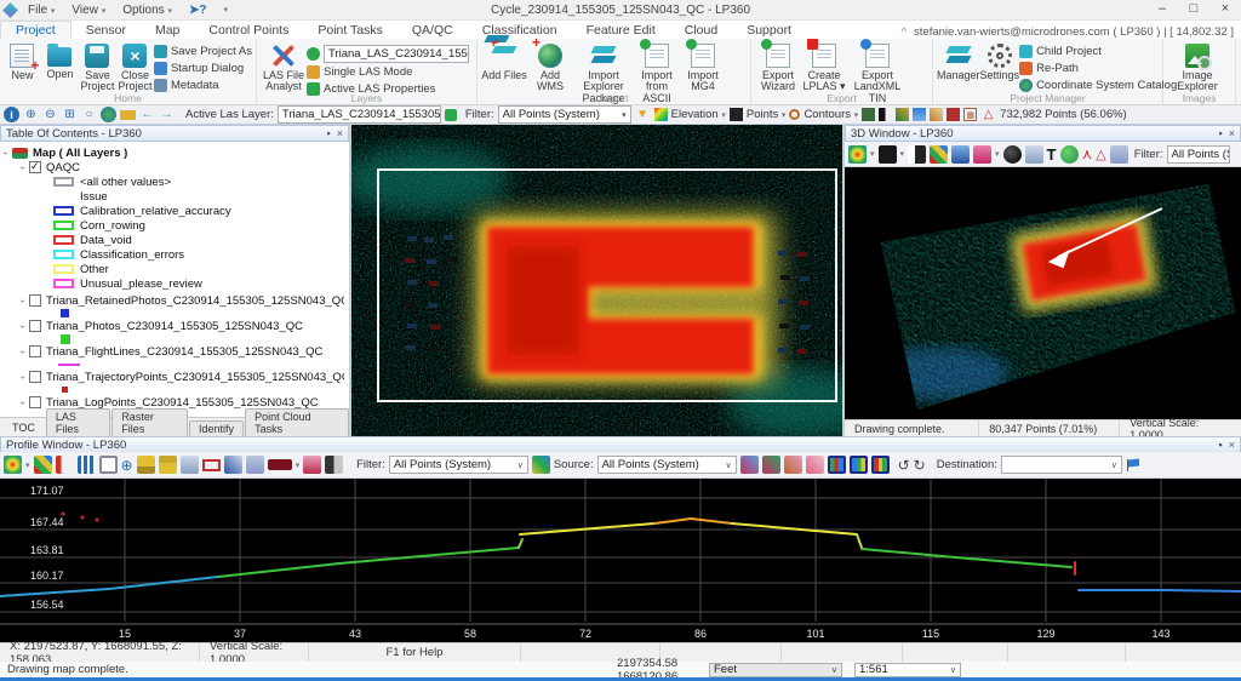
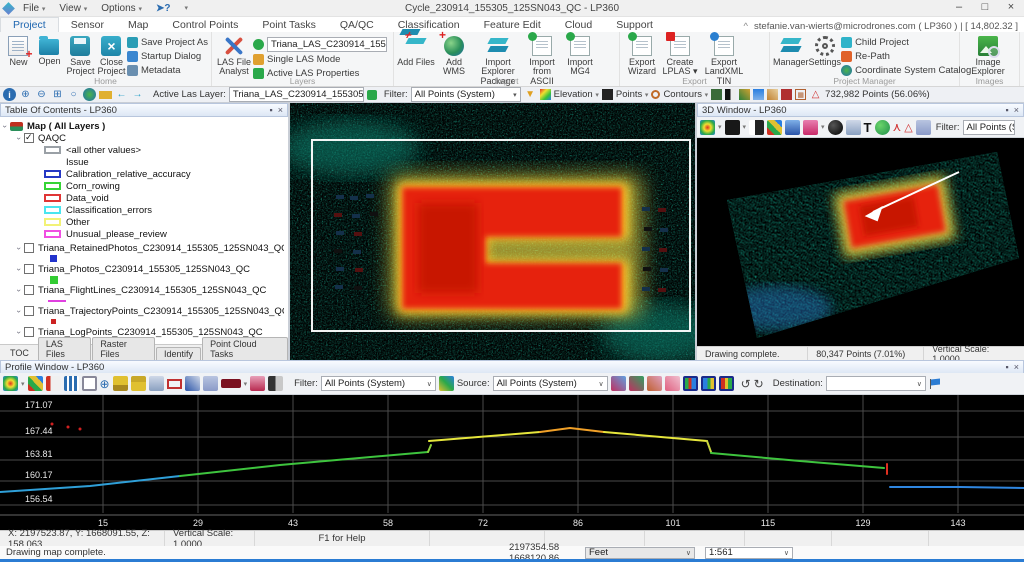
  File
  View
  Options
  ➤?
  Cycle_230914_155305_125SN043_QC - LP360
  –
  □
  ×
  Project
  Sensor
  Map
  Control Points
  Point Tasks
  QA/QC
  Classification
  Feature Edit
  Cloud
  Support
  ^
  stefanie.van-wierts@microdrones.com ( LP360 ) | [ 14,802.32 ]
  New
  Open
  Save Project
  Close Project
  Save Project As
  Startup Dialog
  Metadata
  Home
  LAS File Analyst
  Triana_LAS_C230914_155
  Single LAS Mode
  Active LAS Properties
  Layers
  Add Files
  Add WMS
  Import Explorer Package
  Import from ASCII
  Import MG4
  Import
  Export Wizard
  Create LPLAS ▾
  Export LandXML TIN
  Export
  Manager
  Settings
  Child Project
  Re-Path
  Coordinate System Catalog
  Project Manager
  Image Explorer
  Images
  i
  ⊕
  ⊖
  ⊞
  ○
  ←
  →
  Active Las Layer:
  Triana_LAS_C230914_155305
  Filter:
  All Points (System)
  ▼
  Elevation
  Points
  Contours
  △
  732,982 Points (56.06%)
  Table Of Contents - LP360
  ▪
  ×
  Map ( All Layers )
  QAQC
  <all other values>
  Issue
  Calibration_relative_accuracy
  Corn_rowing
  Data_void
  Classification_errors
  Other
  Unusual_please_review
  Triana_RetainedPhotos_C230914_155305_125SN043_Q
  Triana_Photos_C230914_155305_125SN043_QC
  Triana_FlightLines_C230914_155305_125SN043_QC
  Triana_TrajectoryPoints_C230914_155305_125SN043_Q
  Triana_LogPoints_C230914_155305_125SN043_QC
  TOC
  LAS Files
  Raster Files
  Identify
  Point Cloud Tasks
  3D Window - LP360
  ▪
  ×
  T
  ⋏
  △
  Filter:
  Drawing complete.
  80,347 Points (7.01%)
  Vertical Scale: 1.0000
  Profile Window - LP360
  ▪
  ×
  ⊕
  Filter:
  All Points (System)
  Source:
  All Points (System)
  ↺
  ↻
  Destination:
  171.07
  167.44
  163.81
  160.17
  156.54
  15
- 37
+ 29
  43
  58
  72
  86
  101
  115
  129
  143
  X: 2197523.87, Y: 1668091.55, Z: 158.063
  Vertical Scale: 1.0000
  F1 for Help
  Drawing map complete.
  2197354.58 1668120.86
  Feet
  1:561
